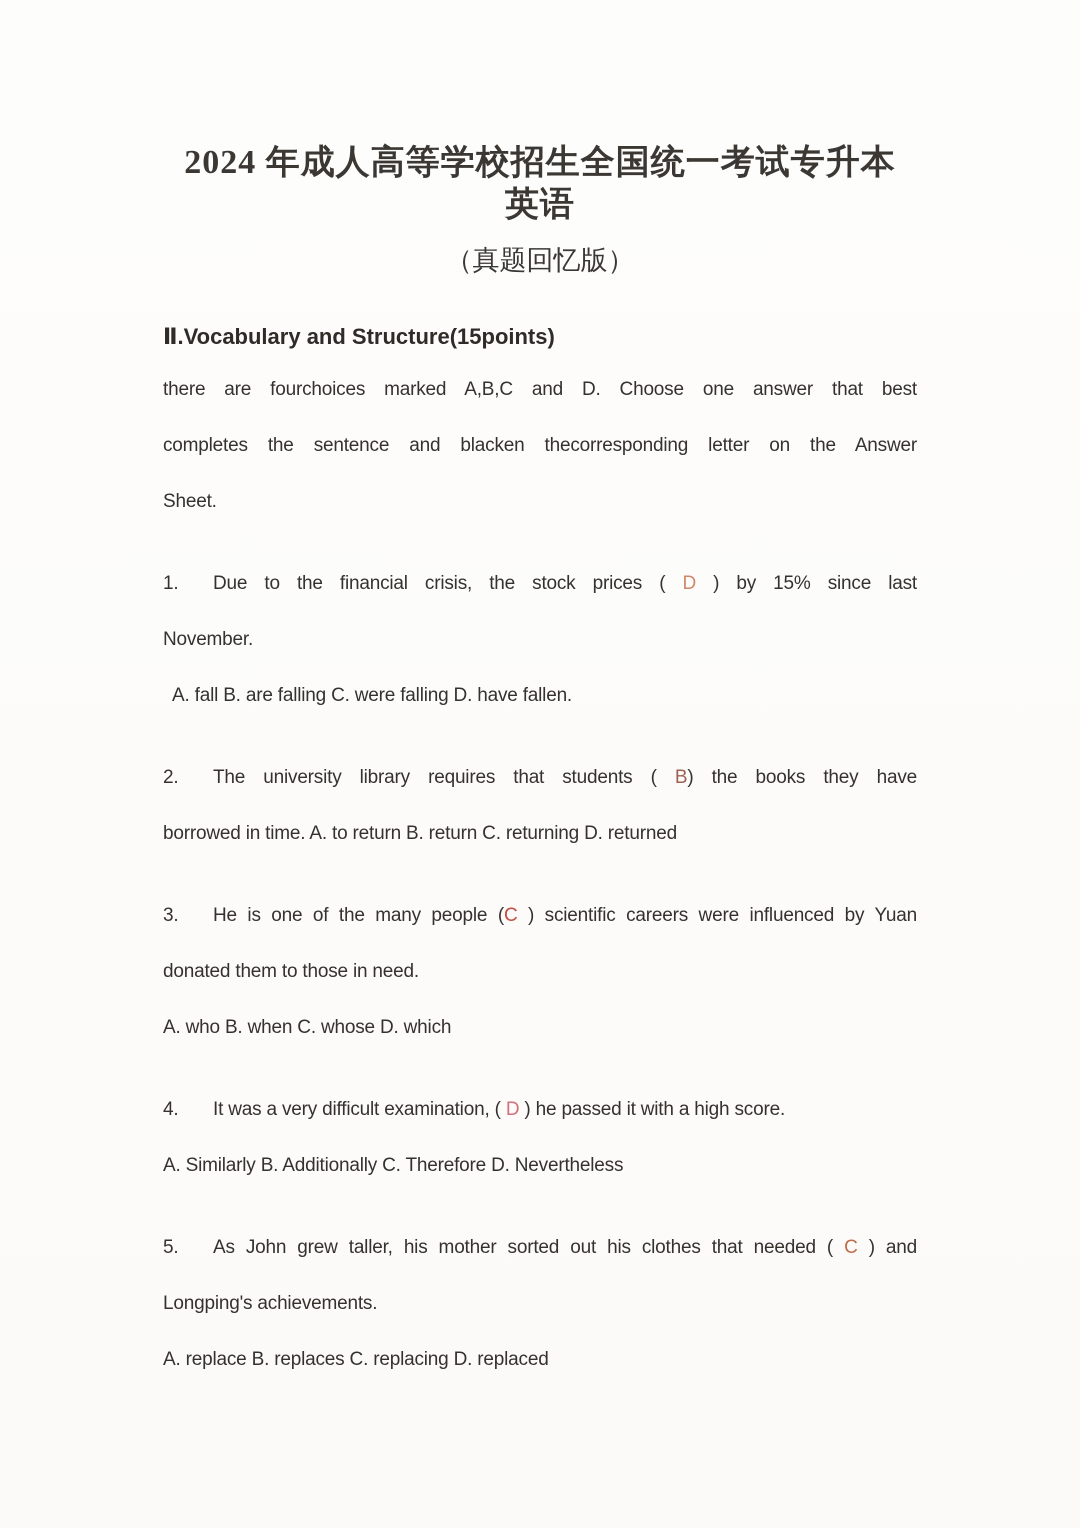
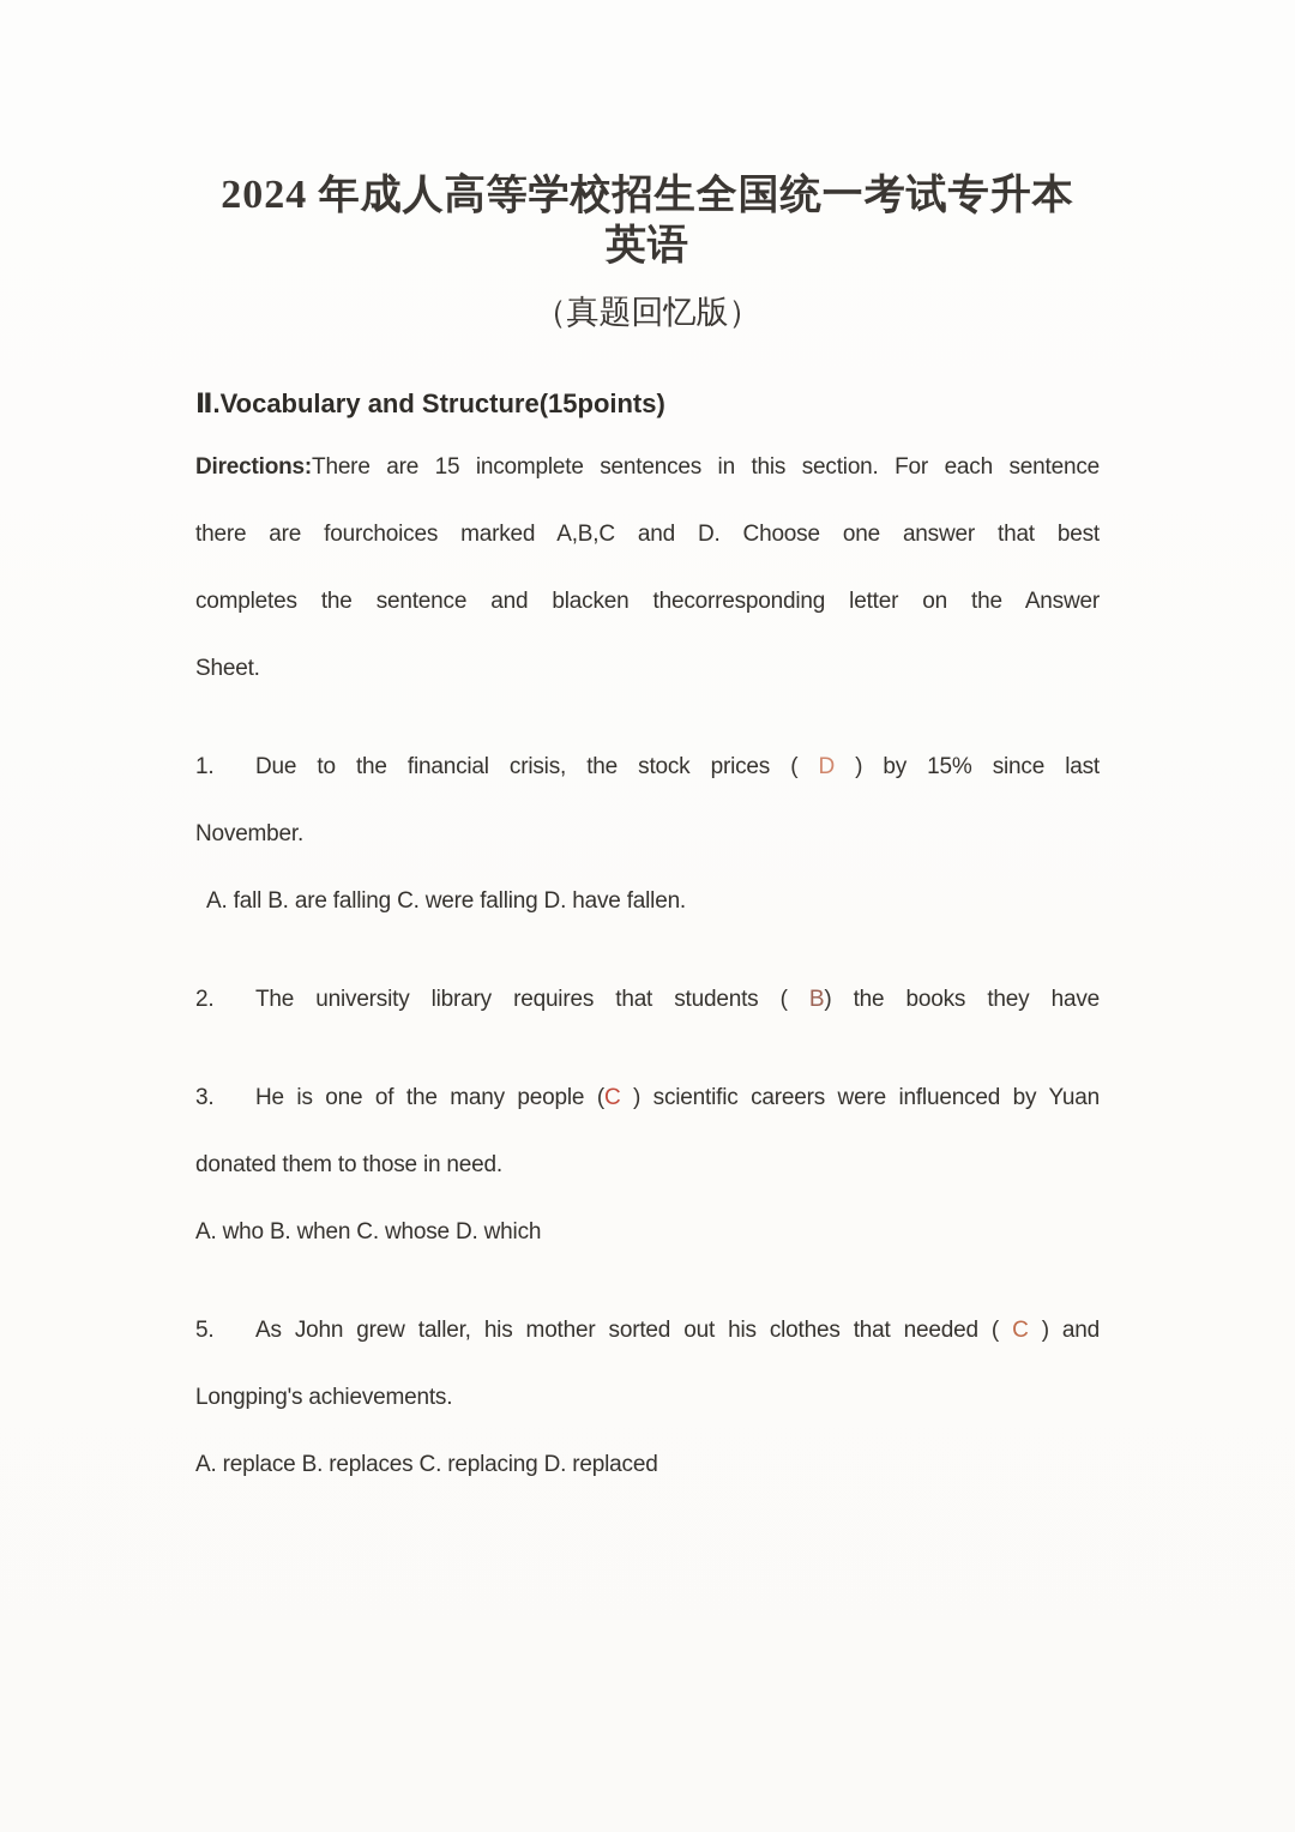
  2024 年成人高等学校招生全国统一考试专升本 英语
  （真题回忆版）
  Ⅱ.Vocabulary and Structure(15points)
+ Directions:There are 15 incomplete sentences in this section. For each sentence
  there are fourchoices marked A,B,C and D. Choose one answer that best
  completes the sentence and blacken thecorresponding letter on the Answer
  Sheet.
  1. Due to the financial crisis, the stock prices ( D ) by 15% since last
  November.
  A. fall B. are falling C. were falling D. have fallen.
  2. The university library requires that students ( B) the books they have
- borrowed in time. A. to return B. return C. returning D. returned
  3. He is one of the many people (C ) scientific careers were influenced by Yuan
  donated them to those in need.
  A. who B. when C. whose D. which
- 4. It was a very difficult examination, ( D ) he passed it with a high score.
- A. Similarly B. Additionally C. Therefore D. Nevertheless
  5. As John grew taller, his mother sorted out his clothes that needed ( C ) and
  Longping's achievements.
  A. replace B. replaces C. replacing D. replaced
